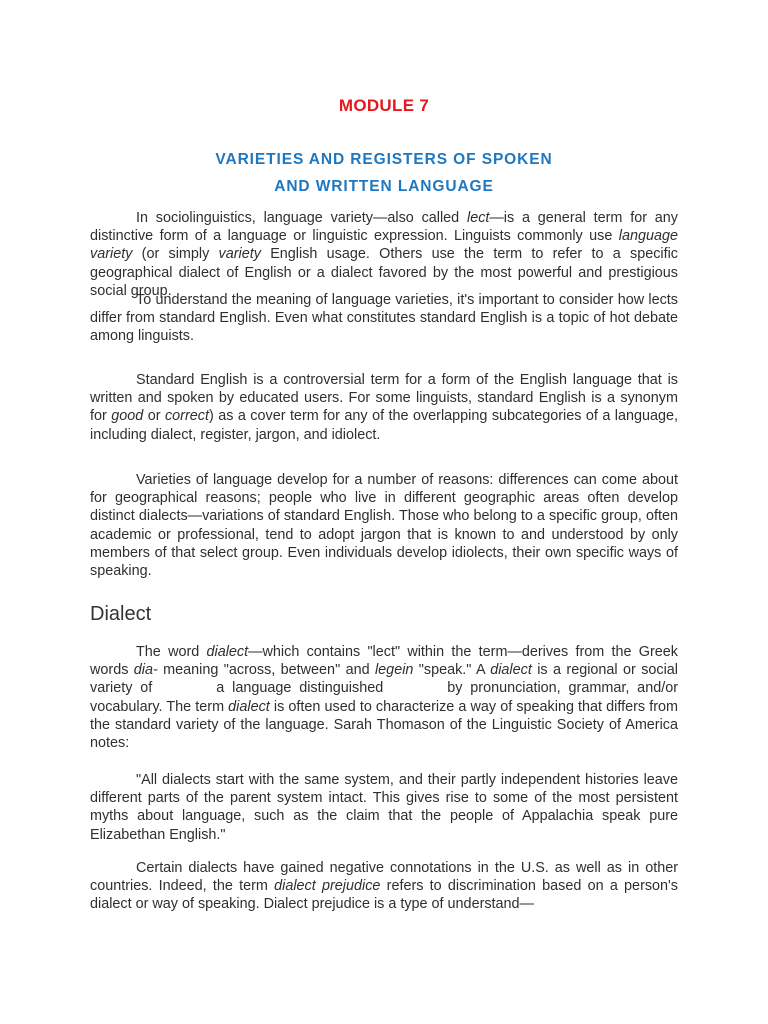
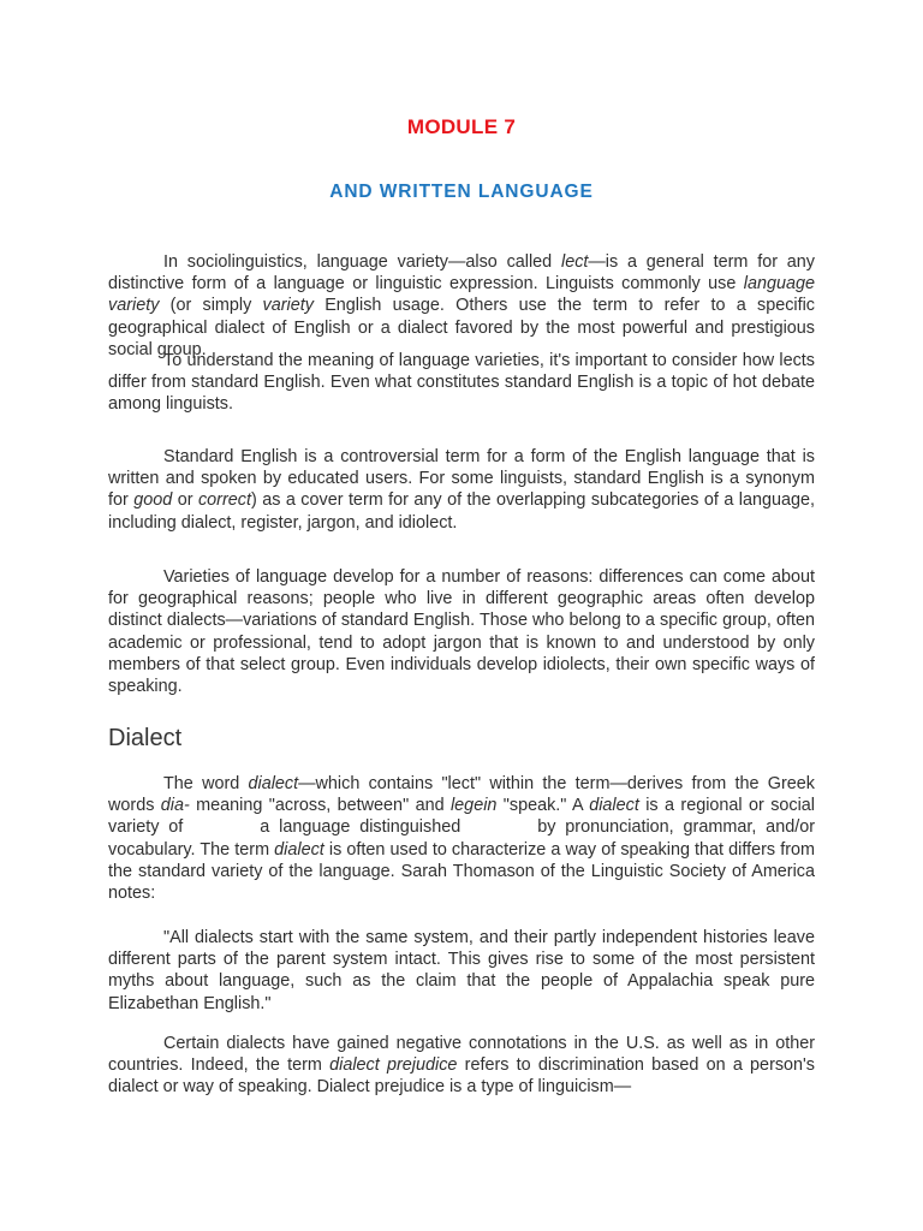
  MODULE 7
- VARIETIES AND REGISTERS OF SPOKEN
  AND WRITTEN LANGUAGE
  In sociolinguistics, language variety—also called lect—is a general term for any distinctive form of a language or linguistic expression. Linguists commonly use language variety (or simply variety English usage. Others use the term to refer to a specific geographical dialect of English or a dialect favored by the most powerful and prestigious social group.
  To understand the meaning of language varieties, it's important to consider how lects differ from standard English. Even what constitutes standard English is a topic of hot debate among linguists.
  Standard English is a controversial term for a form of the English language that is written and spoken by educated users. For some linguists, standard English is a synonym for good or correct) as a cover term for any of the overlapping subcategories of a language, including dialect, register, jargon, and idiolect.
  Varieties of language develop for a number of reasons: differences can come about for geographical reasons; people who live in different geographic areas often develop distinct dialects—variations of standard English. Those who belong to a specific group, often academic or professional, tend to adopt jargon that is known to and understood by only members of that select group. Even individuals develop idiolects, their own specific ways of speaking.
  Dialect
  The word dialect—which contains "lect" within the term—derives from the Greek words dia- meaning "across, between" and legein "speak." A dialect is a regional or social variety of a language distinguished by pronunciation, grammar, and/or vocabulary. The term dialect is often used to characterize a way of speaking that differs from the standard variety of the language. Sarah Thomason of the Linguistic Society of America notes:
  "All dialects start with the same system, and their partly independent histories leave different parts of the parent system intact. This gives rise to some of the most persistent myths about language, such as the claim that the people of Appalachia speak pure Elizabethan English."
- Certain dialects have gained negative connotations in the U.S. as well as in other countries. Indeed, the term dialect prejudice refers to discrimination based on a person's dialect or way of speaking. Dialect prejudice is a type of understand—
+ Certain dialects have gained negative connotations in the U.S. as well as in other countries. Indeed, the term dialect prejudice refers to discrimination based on a person's dialect or way of speaking. Dialect prejudice is a type of linguicism—
